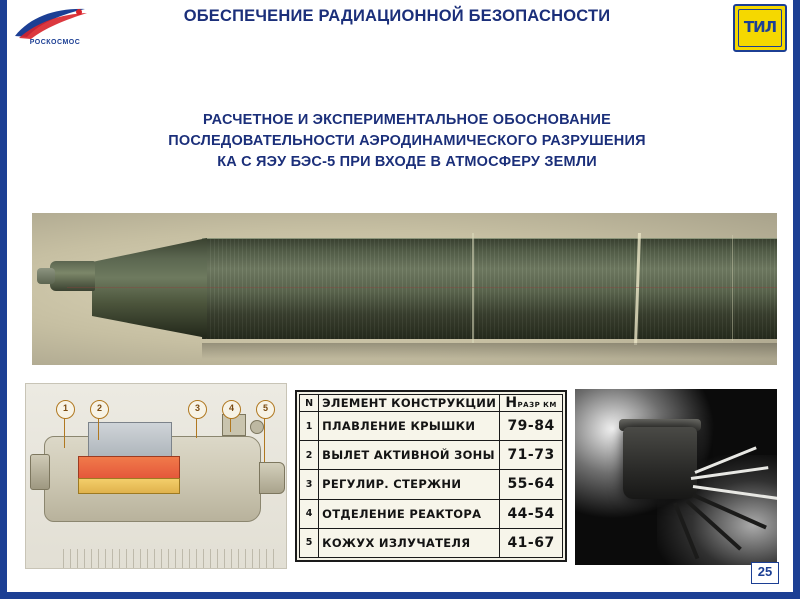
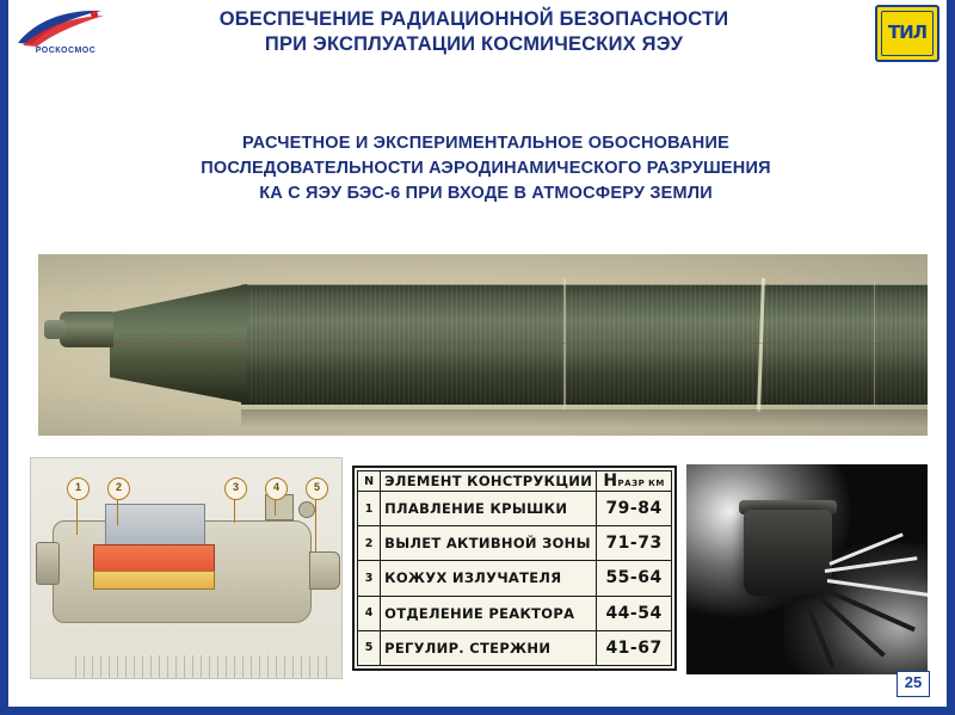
  ОБЕСПЕЧЕНИЕ РАДИАЦИОННОЙ БЕЗОПАСНОСТИ
+ ПРИ ЭКСПЛУАТАЦИИ КОСМИЧЕСКИХ ЯЭУ
  ТИЛ
  РАСЧЕТНОЕ И ЭКСПЕРИМЕНТАЛЬНОЕ ОБОСНОВАНИЕ
  ПОСЛЕДОВАТЕЛЬНОСТИ АЭРОДИНАМИЧЕСКОГО РАЗРУШЕНИЯ
- КА С ЯЭУ БЭС-5 ПРИ ВХОДЕ В АТМОСФЕРУ ЗЕМЛИ
+ КА С ЯЭУ БЭС-6 ПРИ ВХОДЕ В АТМОСФЕРУ ЗЕМЛИ
  1
  2
  3
  4
  5
  N	ЭЛЕМЕНТ КОНСТРУКЦИИ	HРАЗР КМ
  1	ПЛАВЛЕНИЕ КРЫШКИ	79-84
  2	ВЫЛЕТ АКТИВНОЙ ЗОНЫ	71-73
- 3	РЕГУЛИР. СТЕРЖНИ	55-64
+ 3	КОЖУХ ИЗЛУЧАТЕЛЯ	55-64
  4	ОТДЕЛЕНИЕ РЕАКТОРА	44-54
- 5	КОЖУХ ИЗЛУЧАТЕЛЯ	41-67
+ 5	РЕГУЛИР. СТЕРЖНИ	41-67
  25
